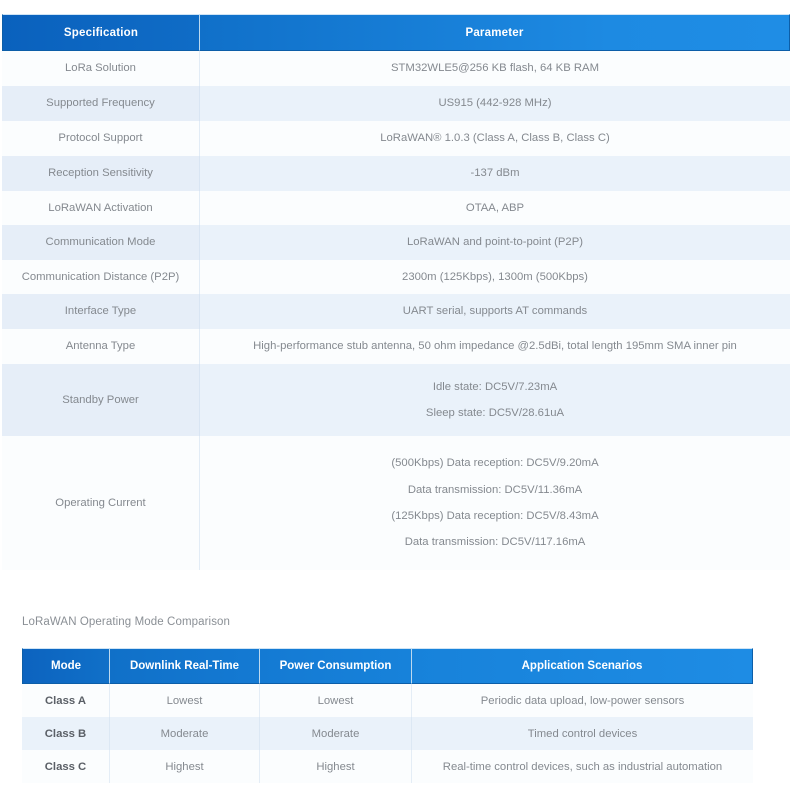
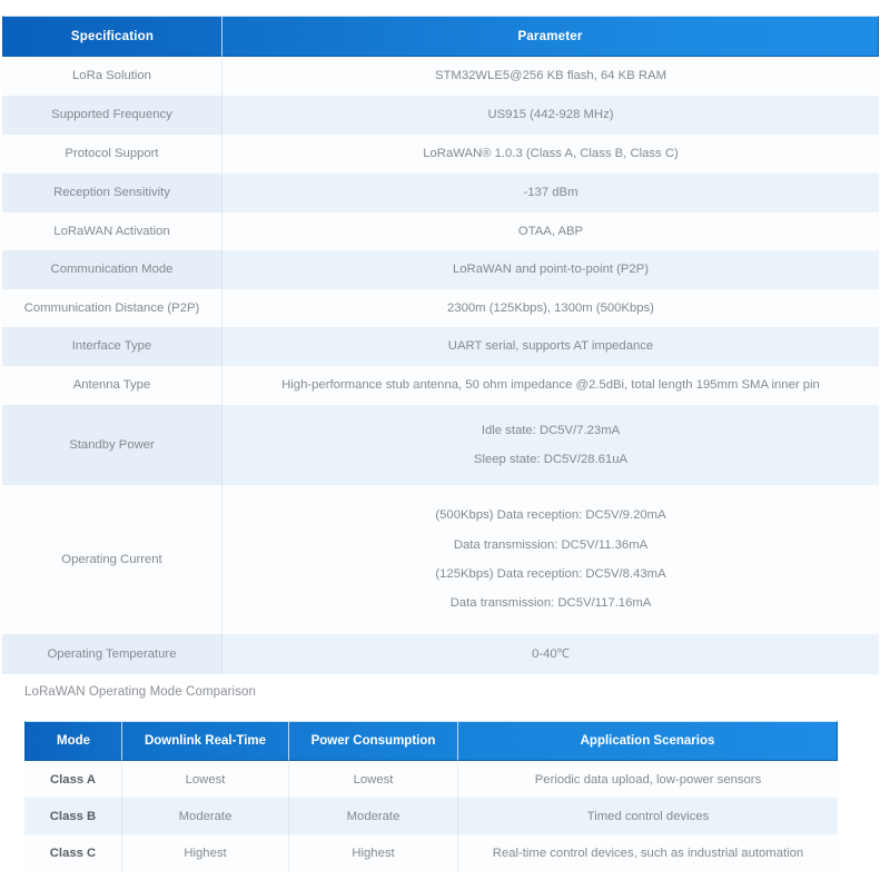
  Specification	Parameter
  LoRa Solution	STM32WLE5@256 KB flash, 64 KB RAM
  Supported Frequency	US915 (442-928 MHz)
  Protocol Support	LoRaWAN® 1.0.3 (Class A, Class B, Class C)
  Reception Sensitivity	-137 dBm
  LoRaWAN Activation	OTAA, ABP
  Communication Mode	LoRaWAN and point-to-point (P2P)
  Communication Distance (P2P)	2300m (125Kbps), 1300m (500Kbps)
- Interface Type	UART serial, supports AT commands
+ Interface Type	UART serial, supports AT impedance
  Antenna Type	High-performance stub antenna, 50 ohm impedance @2.5dBi, total length 195mm SMA inner pin
  Standby Power	Idle state: DC5V/7.23mA Sleep state: DC5V/28.61uA
  Operating Current	(500Kbps) Data reception: DC5V/9.20mA Data transmission: DC5V/11.36mA (125Kbps) Data reception: DC5V/8.43mA Data transmission: DC5V/117.16mA
+ Operating Temperature	0-40℃
  LoRaWAN Operating Mode Comparison
  Mode	Downlink Real-Time	Power Consumption	Application Scenarios
  Class A	Lowest	Lowest	Periodic data upload, low-power sensors
  Class B	Moderate	Moderate	Timed control devices
  Class C	Highest	Highest	Real-time control devices, such as industrial automation
